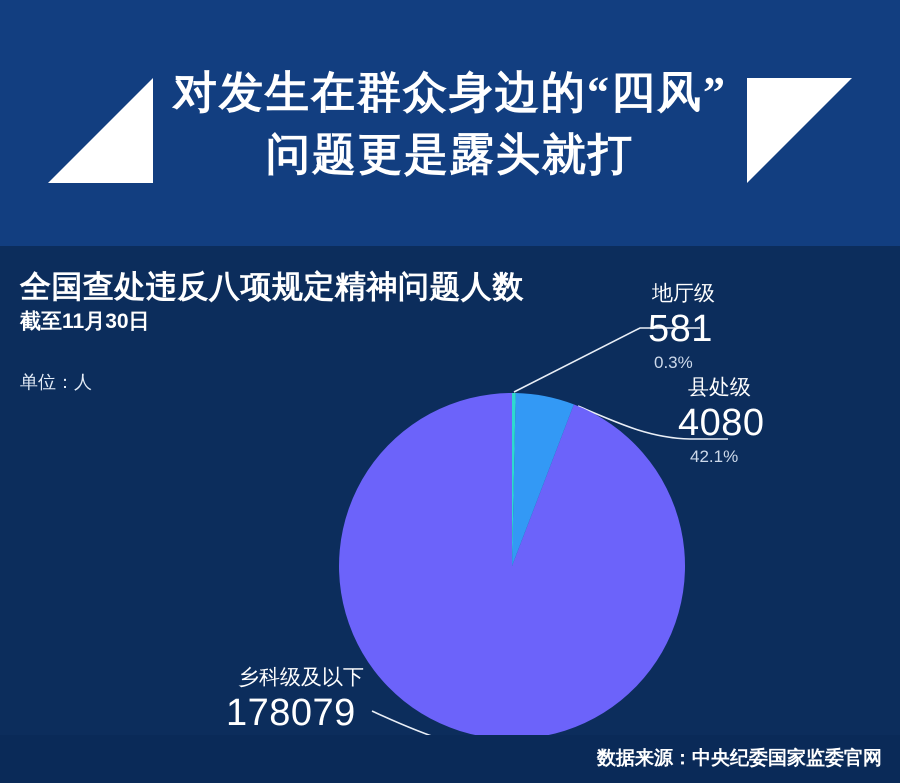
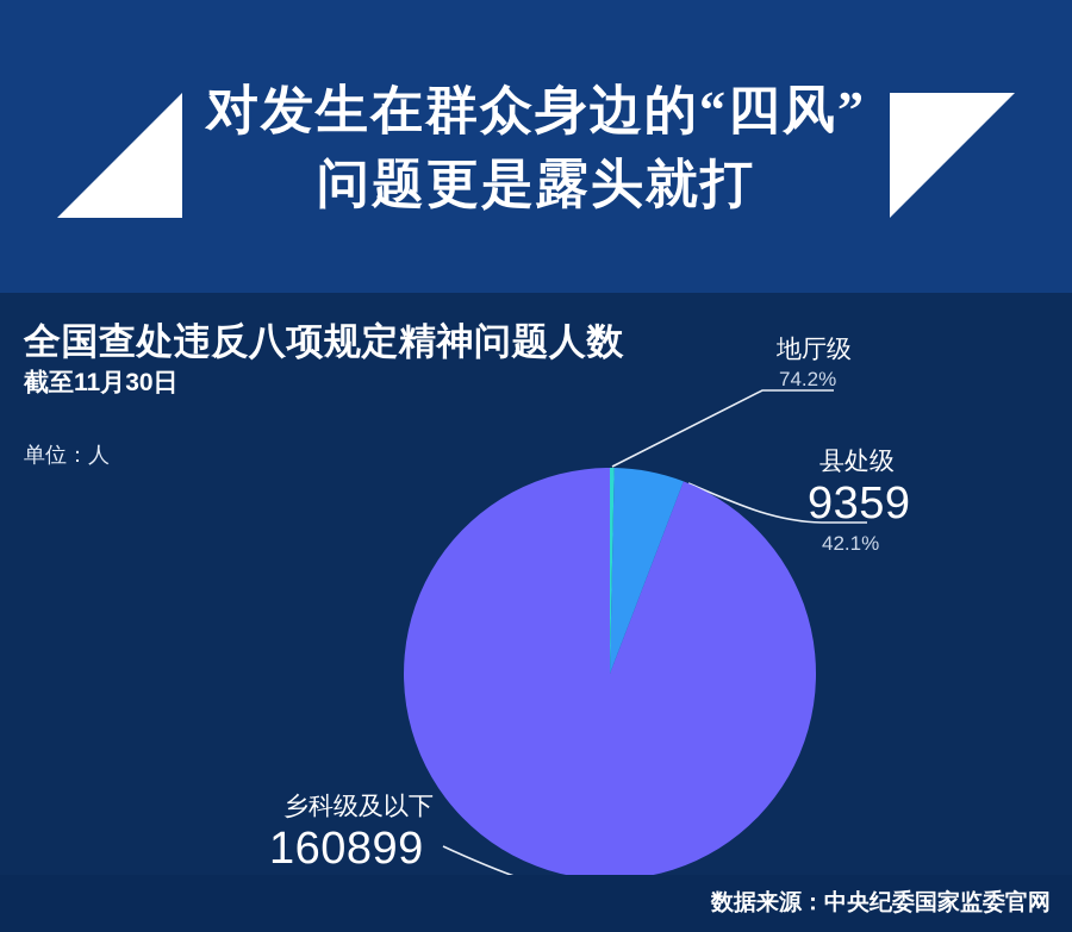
  对发生在群众身边的“四风”
  问题更是露头就打
  全国查处违反八项规定精神问题人数
  截至11月30日
  单位：人
  地厅级
- 581
- 0.3%
+ 74.2%
  县处级
- 4080
+ 9359
  42.1%
  乡科级及以下
- 178079
+ 160899
  数据来源：中央纪委国家监委官网
